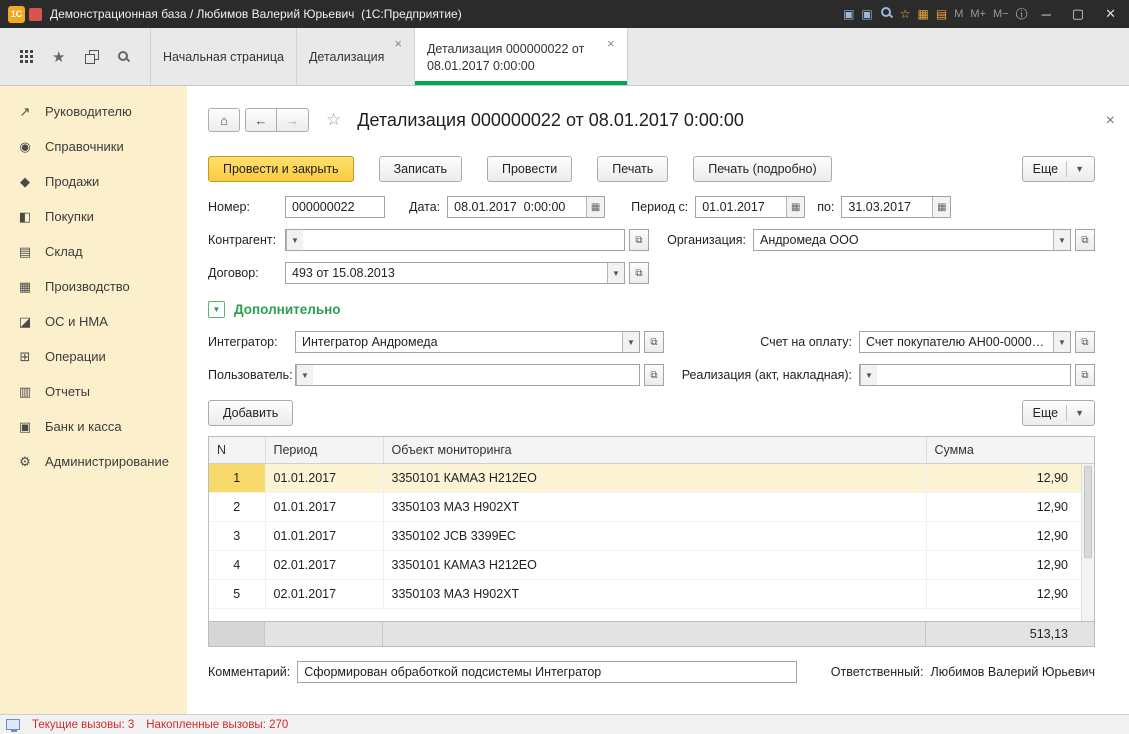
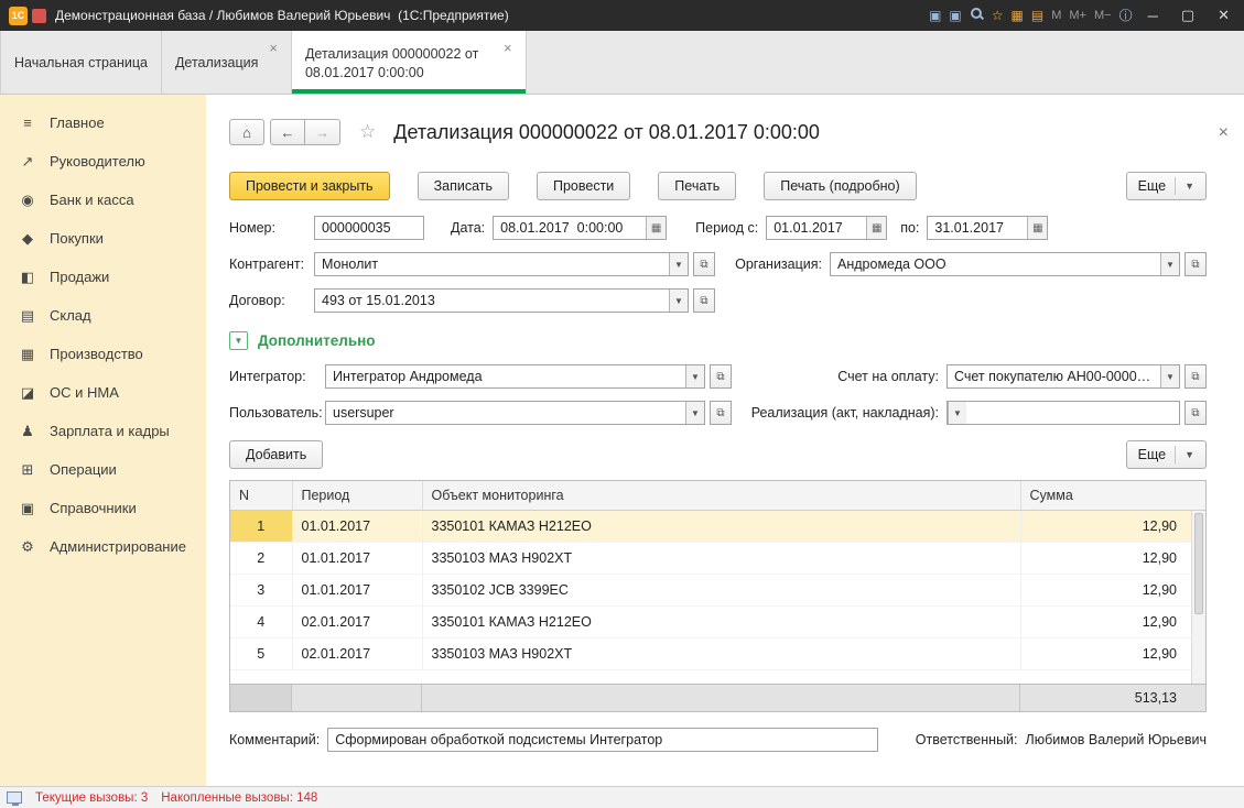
  1С
  Демонстрационная база / Любимов Валерий Юрьевич (1С:Предприятие)
  ▣
  ▣
  ☆
  ▦
  ▤
  M
  M+
  M−
  ⓘ
  ─
  ▢
  ✕
- ★
  Начальная страница
  Детализация
  ×
  Детализация 000000022 от 08.01.2017 0:00:00
  ×
+ ≡
+ Главное
  ↗
  Руководителю
  ◉
- Справочники
+ Банк и касса
  ◆
- Продажи
+ Покупки
  ◧
- Покупки
+ Продажи
  ▤
  Склад
  ▦
  Производство
  ◪
  ОС и НМА
+ ♟
+ Зарплата и кадры
  ⊞
  Операции
- ▥
- Отчеты
  ▣
- Банк и касса
+ Справочники
  ⚙
  Администрирование
  ×
  ⌂
  ←
  →
  ☆
  Детализация 000000022 от 08.01.2017 0:00:00
  Провести и закрыть
  Записать
  Провести
  Печать
  Печать (подробно)
  Еще
  ▼
  Номер:
- 000000022
+ 000000035
  Дата:
  08.01.2017 0:00:00
  ▦
  Период с:
  01.01.2017
  ▦
  по:
- 31.03.2017
+ 31.01.2017
  ▦
  Контрагент:
+ Монолит
  ▼
  ⧉
  Организация:
  Андромеда ООО
  ▼
  ⧉
  Договор:
- 493 от 15.08.2013
+ 493 от 15.01.2013
  ▼
  ⧉
  ▼
  Дополнительно
  Интегратор:
  Интегратор Андромеда
  ▼
  ⧉
  Счет на оплату:
  Счет покупателю АН00-000001
  ▼
  ⧉
  Пользователь:
+ usersuper
  ▼
  ⧉
  Реализация (акт, накладная):
  ▼
  ⧉
  Добавить
  Еще
  ▼
  N	Период	Объект мониторинга	Сумма
  1	01.01.2017	3350101 КАМАЗ Н212ЕО	12,90
  2	01.01.2017	3350103 МАЗ Н902ХТ	12,90
  3	01.01.2017	3350102 JCB 3399ЕС	12,90
  4	02.01.2017	3350101 КАМАЗ Н212ЕО	12,90
  5	02.01.2017	3350103 МАЗ Н902ХТ	12,90
  513,13
  Комментарий:
  Сформирован обработкой подсистемы Интегратор
  Ответственный:
  Любимов Валерий Юрьевич
  Текущие вызовы: 3
- Накопленные вызовы: 270
+ Накопленные вызовы: 148
